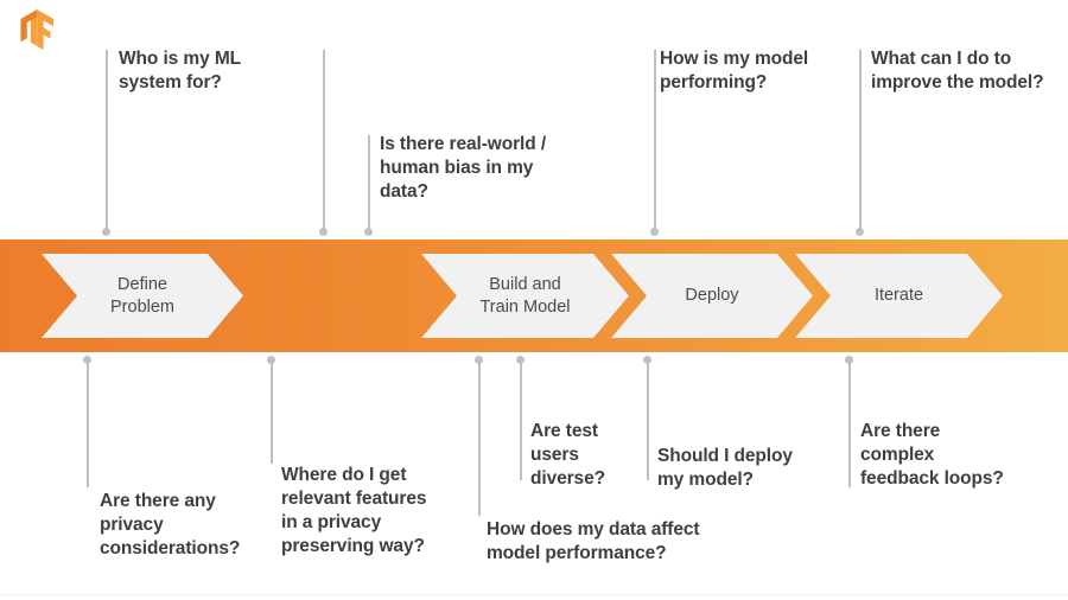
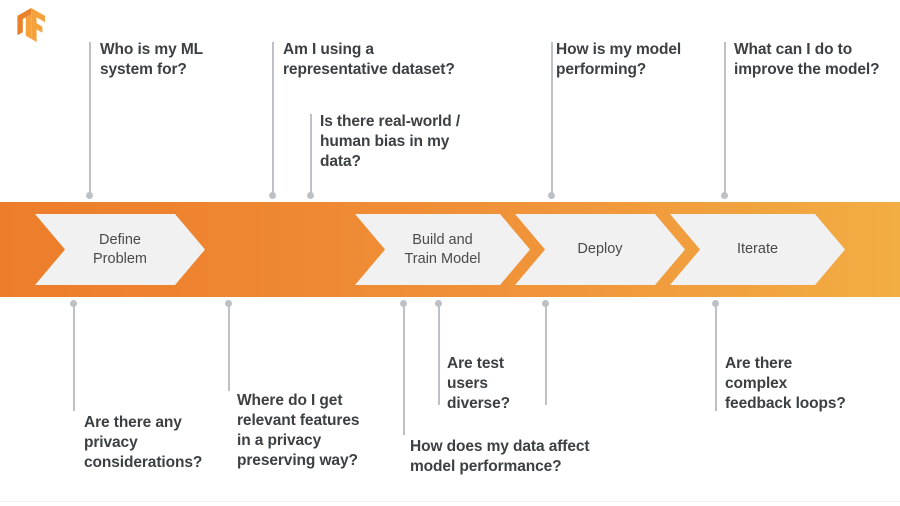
  Who is my ML
  system for?
+ Am I using a
+ representative dataset?
  Is there real-world /
  human bias in my
  data?
  How is my model
  performing?
  What can I do to
  improve the model?
  Define
  Problem
  Build and
  Train Model
  Deploy
  Iterate
  Are there any
  privacy
  considerations?
  Where do I get
  relevant features
  in a privacy
  preserving way?
  How does my data affect
  model performance?
  Are test
  users
  diverse?
- Should I deploy
- my model?
  Are there
  complex
  feedback loops?
